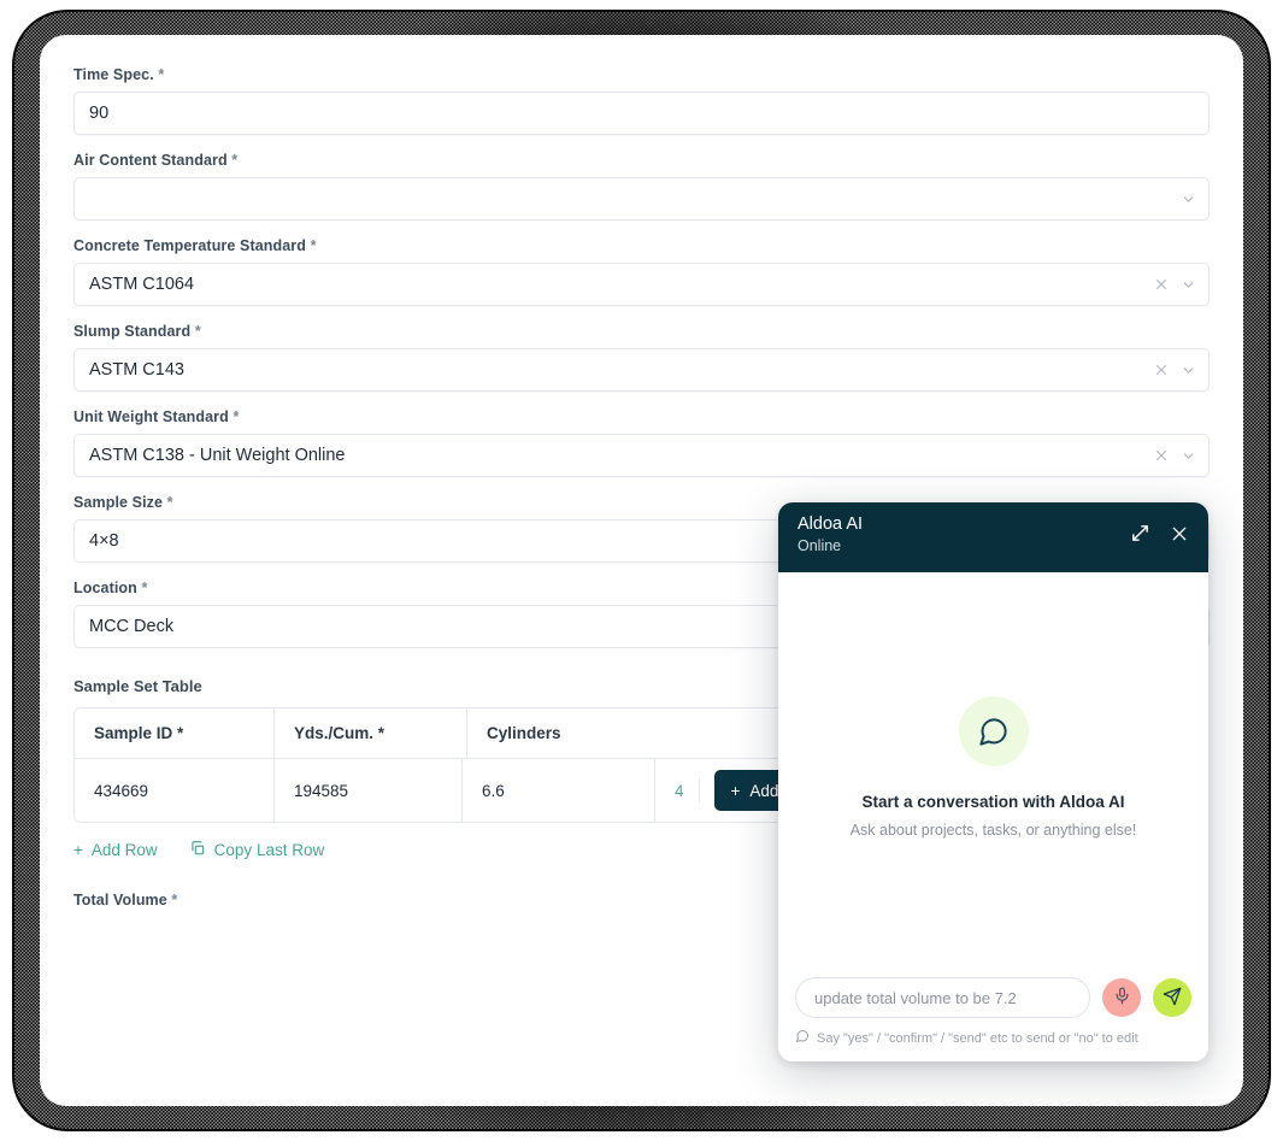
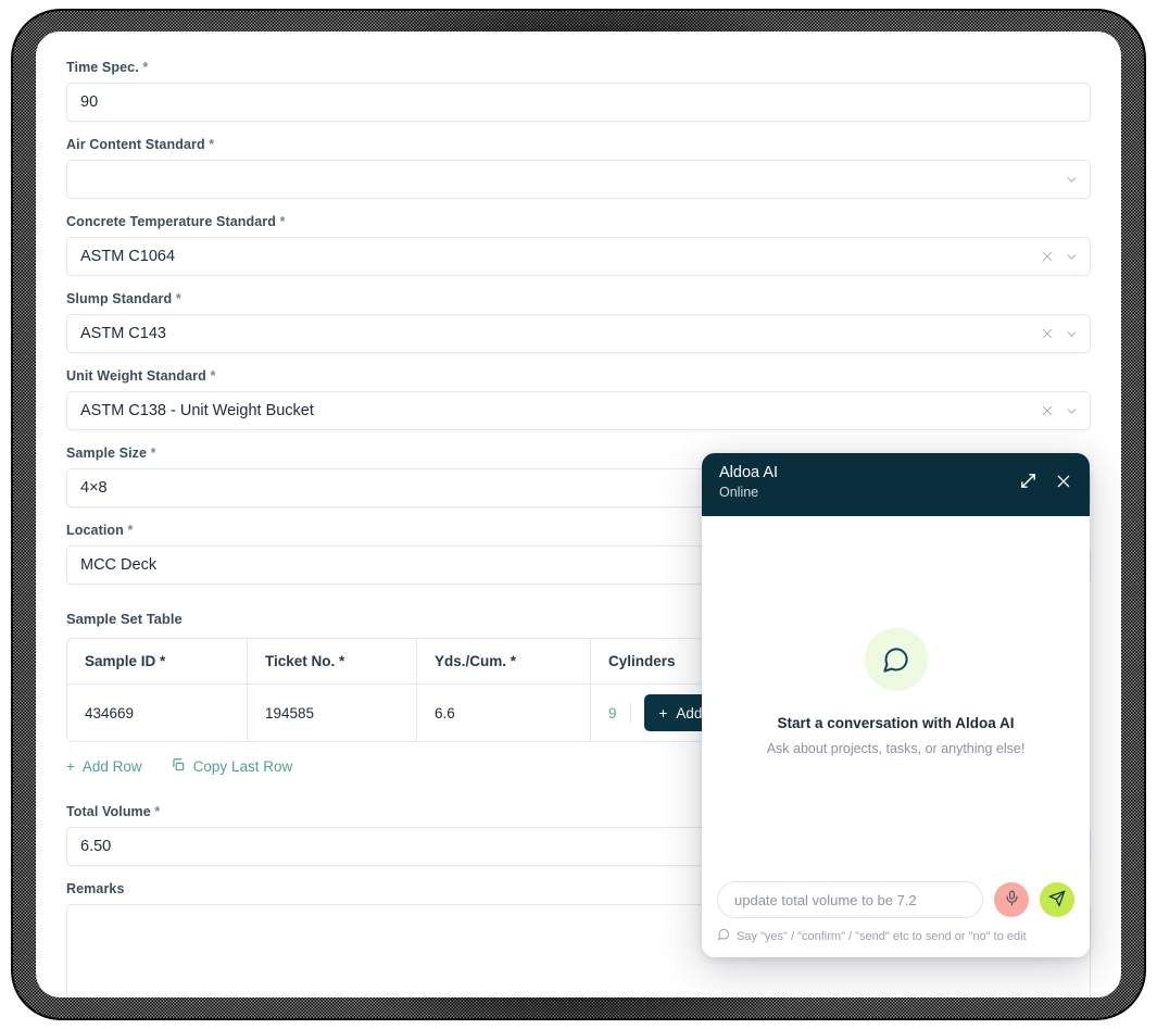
  Time Spec. *
  90
  Air Content Standard *
  Concrete Temperature Standard *
  ASTM C1064
  Slump Standard *
  ASTM C143
  Unit Weight Standard *
- ASTM C138 - Unit Weight Online
+ ASTM C138 - Unit Weight Bucket
  Sample Size *
  4×8
  Location *
  MCC Deck
  Sample Set Table
  Sample ID *
+ Ticket No. *
  Yds./Cum. *
  Cylinders
  434669
  194585
  6.6
- 4
+ 9
  +
  +
  Add Row
  Copy Last Row
  Total Volume *
+ 6.50
+ Remarks
  Aldoa AI
  Online
  Start a conversation with Aldoa AI
  Ask about projects, tasks, or anything else!
  update total volume to be 7.2
  Say "yes" / "confirm" / "send" etc to send or "no" to edit
